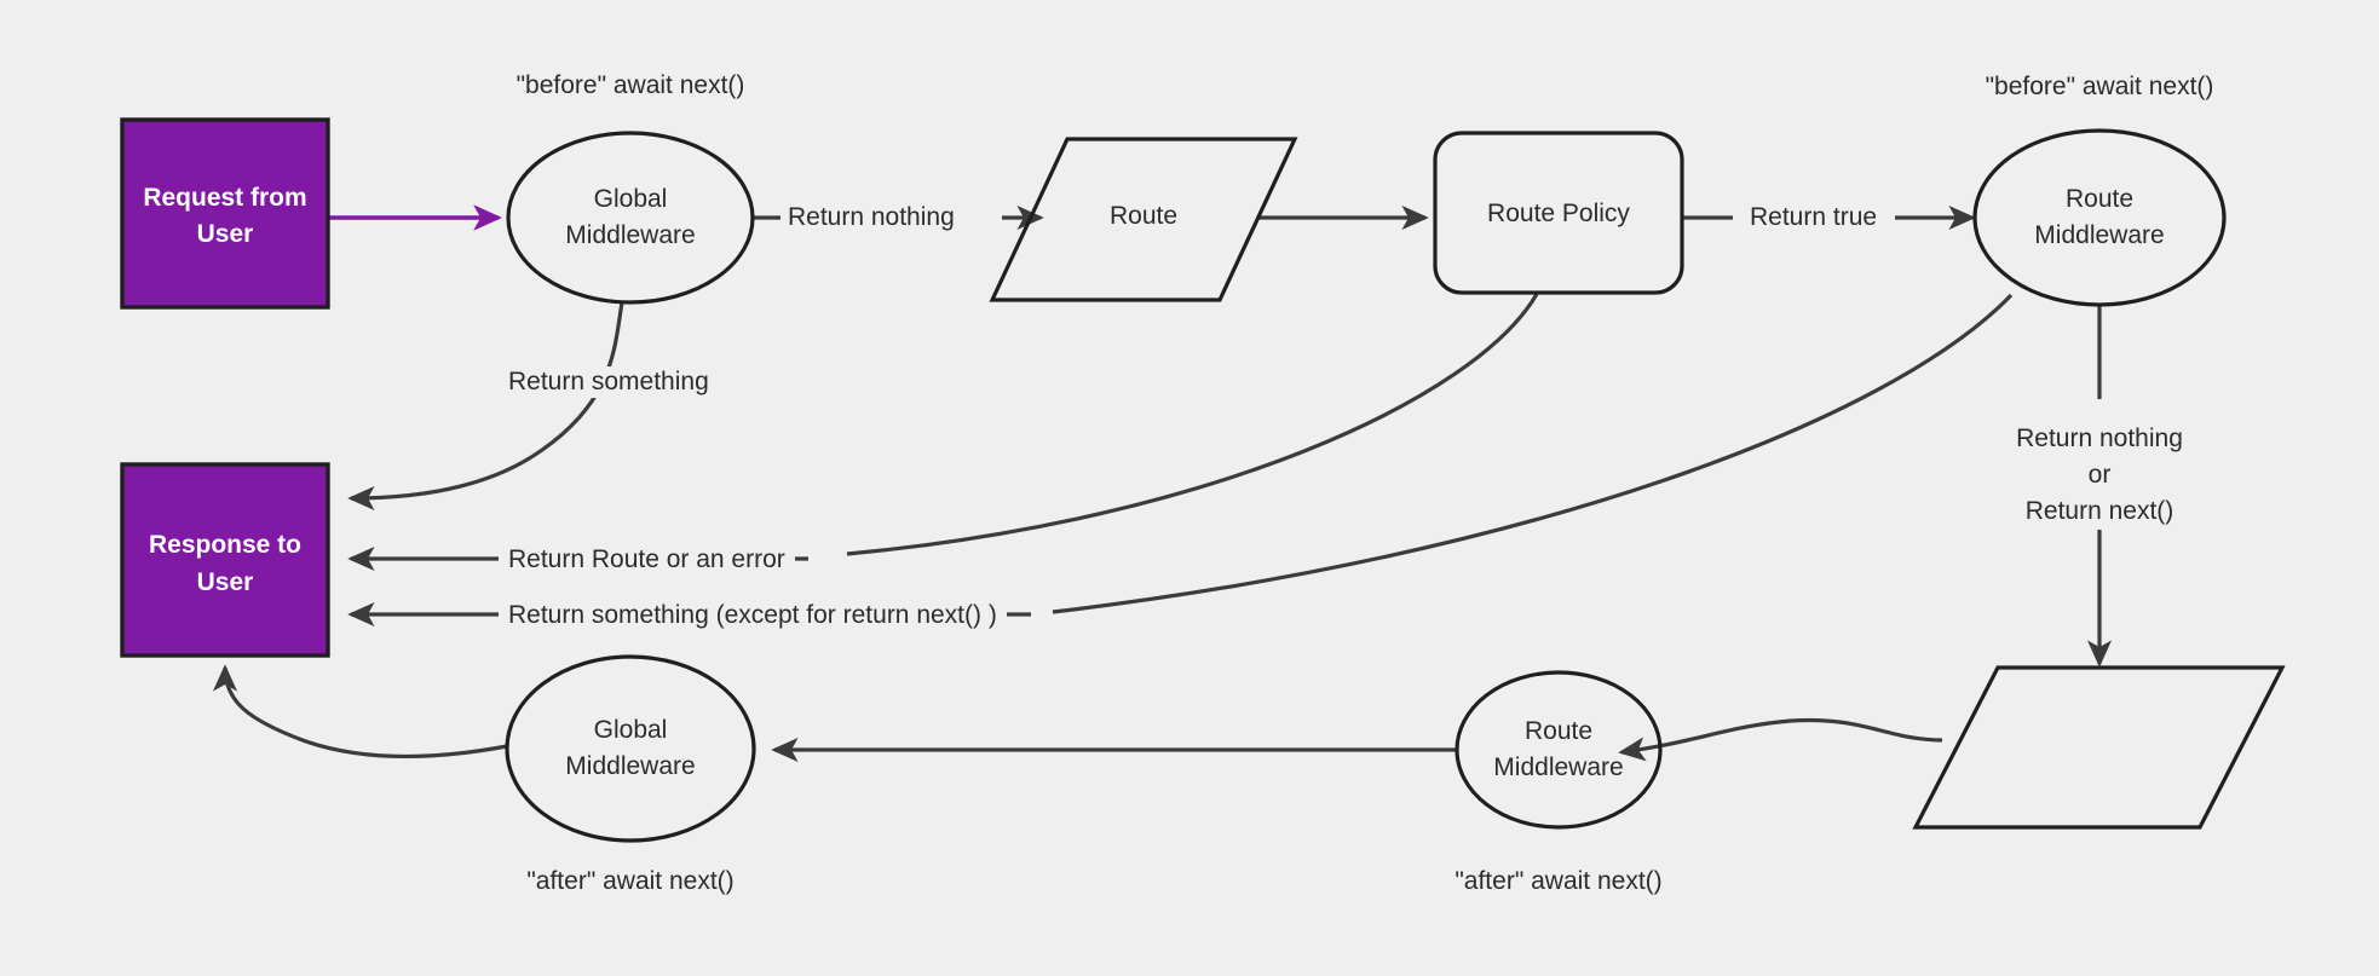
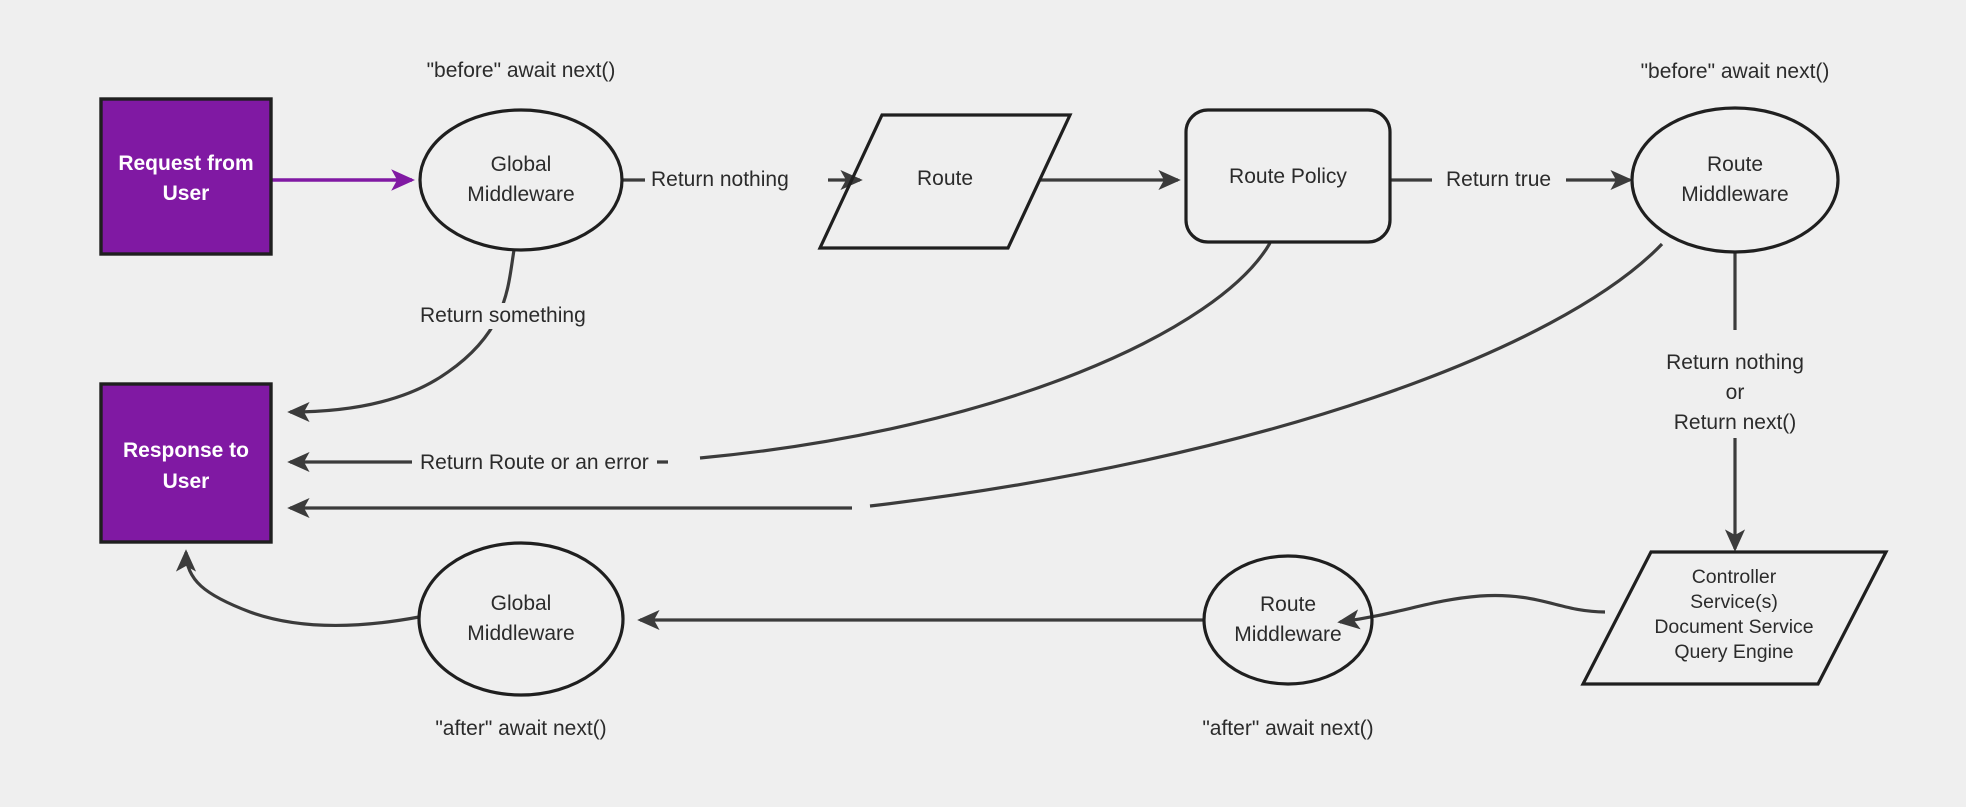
  Request from
  User
  Response to
  User
  Global
  Middleware
  Route
  Route Policy
  Route
  Middleware
+ Controller
+ Service(s)
+ Document Service
+ Query Engine
  Route
  Middleware
  Global
  Middleware
  "before" await next()
  "before" await next()
  "after" await next()
  "after" await next()
  Return nothing
  Return true
  Return something
  Return Route or an error
- Return something (except for return next() )
  Return nothing
  or
  Return next()
